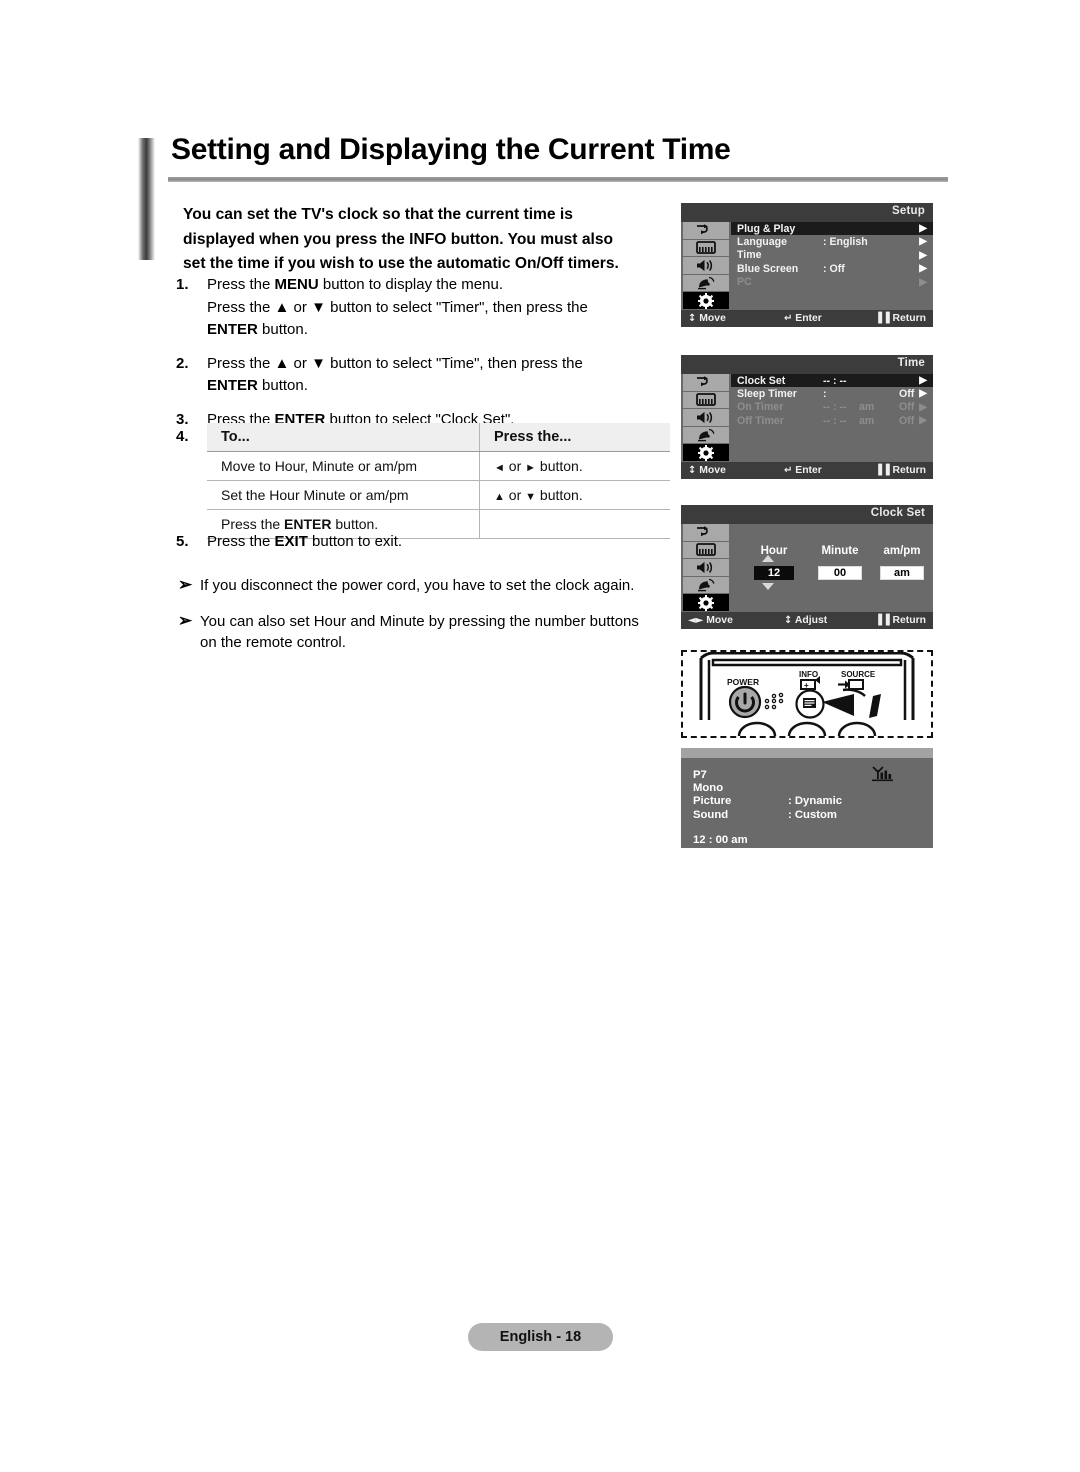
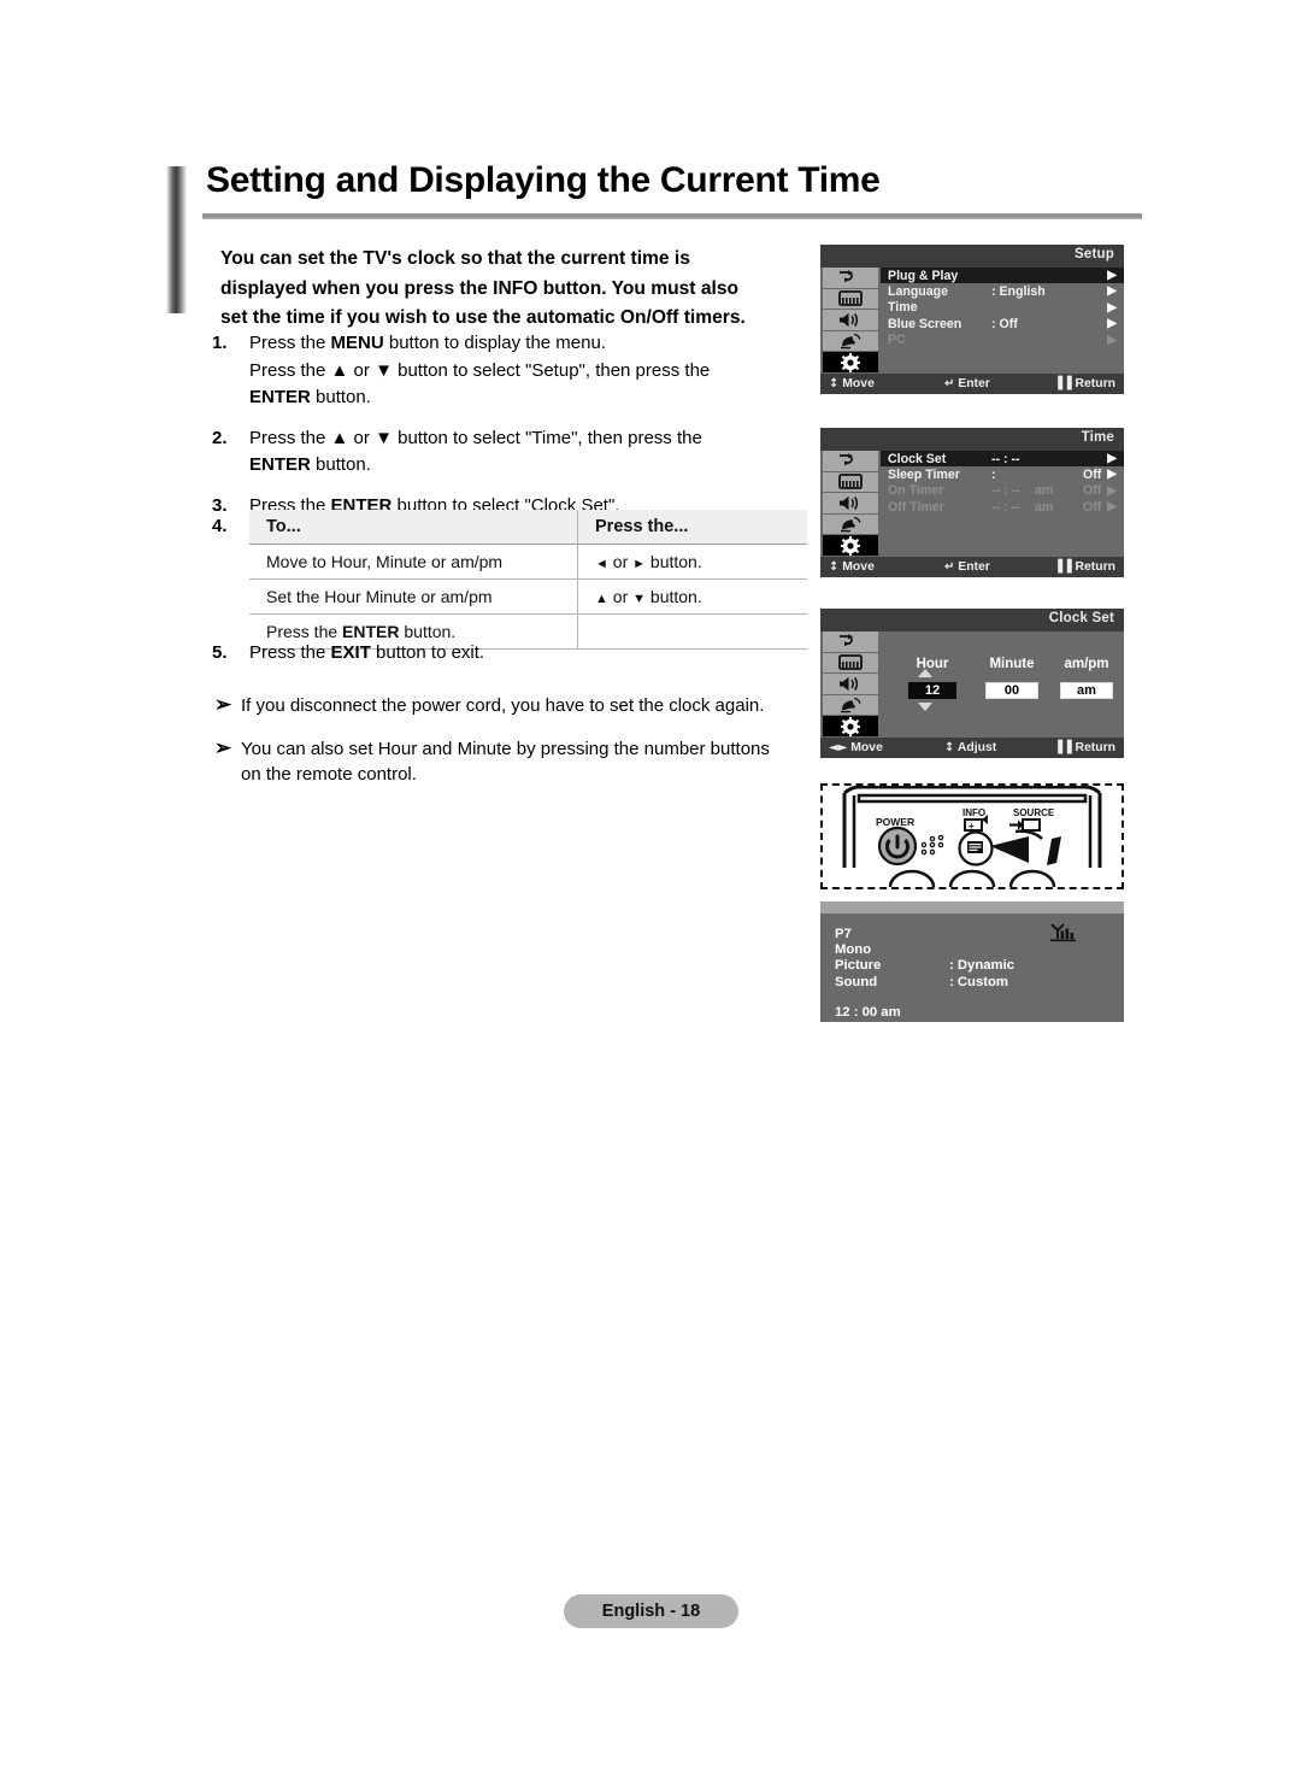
  Setting and Displaying the Current Time
  You can set the TV's clock so that the current time is displayed when you press the INFO button. You must also set the time if you wish to use the automatic On/Off timers.
  1.
  Press the MENU button to display the menu.
- Press the ▲ or ▼ button to select "Timer", then press the
+ Press the ▲ or ▼ button to select "Setup", then press the
  ENTER button.
  2.
  Press the ▲ or ▼ button to select "Time", then press the
  ENTER button.
  3.
  Press the ENTER button to select "Clock Set".
  4.
  To...	Press the...
  Move to Hour, Minute or am/pm	◄ or ► button.
  Set the Hour Minute or am/pm	▲ or ▼ button.
  Press the ENTER button.
  5.
  Press the EXIT button to exit.
  ➢
  If you disconnect the power cord, you have to set the clock again.
  ➢
  You can also set Hour and Minute by pressing the number buttons on the remote control.
  Setup
  Plug & Play
  ▶
  Language
  : English
  ▶
  Time
  ▶
  Blue Screen
  : Off
  ▶
  PC
  ▶
  ↕ Move
  ↵ Enter
  ▐▐ Return
  Time
  Clock Set
  -- : --
  ▶
  Sleep Timer
  :
  Off
  ▶
  On Timer
  -- : --
  am
  Off
  ▶
  Off Timer
  -- : --
  am
  Off
  ▶
  ↕ Move
  ↵ Enter
  ▐▐ Return
  Clock Set
  Hour
  Minute
  am/pm
  12
  00
  am
  ◄► Move
  ↕ Adjust
  ▐▐ Return
  POWER
  INFO
  +
  SOURCE
  P7
  Mono
  Picture
  : Dynamic
  Sound
  : Custom
  12 : 00 am
  English - 18
